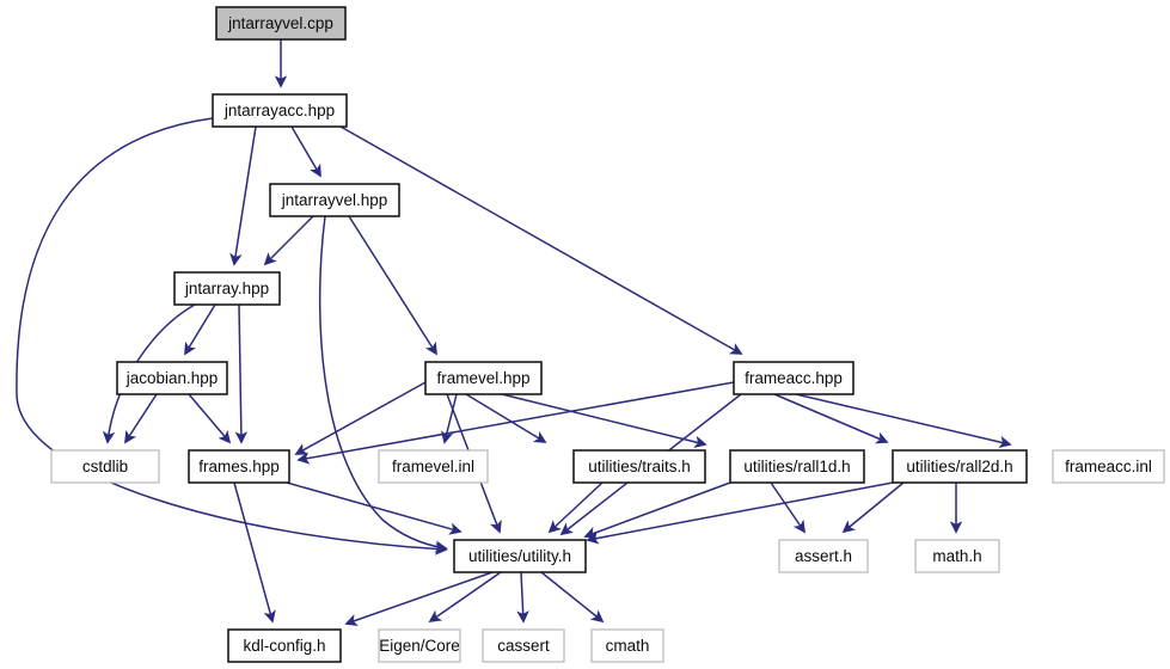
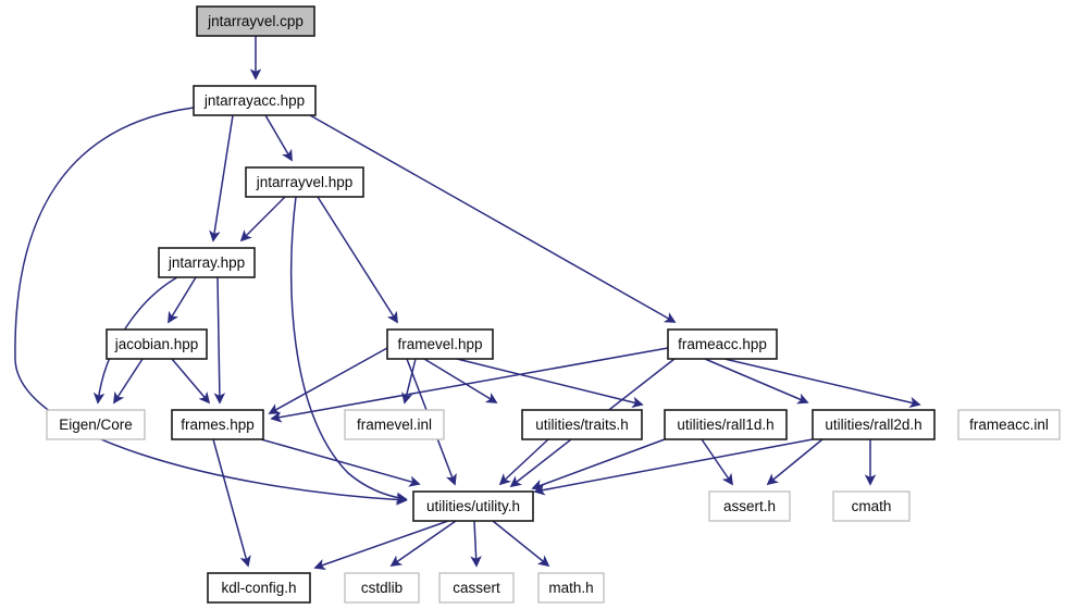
  jntarrayvel.cpp
  jntarrayacc.hpp
  jntarrayvel.hpp
  jntarray.hpp
  jacobian.hpp
  framevel.hpp
  frameacc.hpp
- cstdlib
+ Eigen/Core
  frames.hpp
  framevel.inl
  utilities/traits.h
  utilities/rall1d.h
  utilities/rall2d.h
  frameacc.inl
  utilities/utility.h
  assert.h
- math.h
+ cmath
  kdl-config.h
- Eigen/Core
+ cstdlib
  cassert
- cmath
+ math.h
